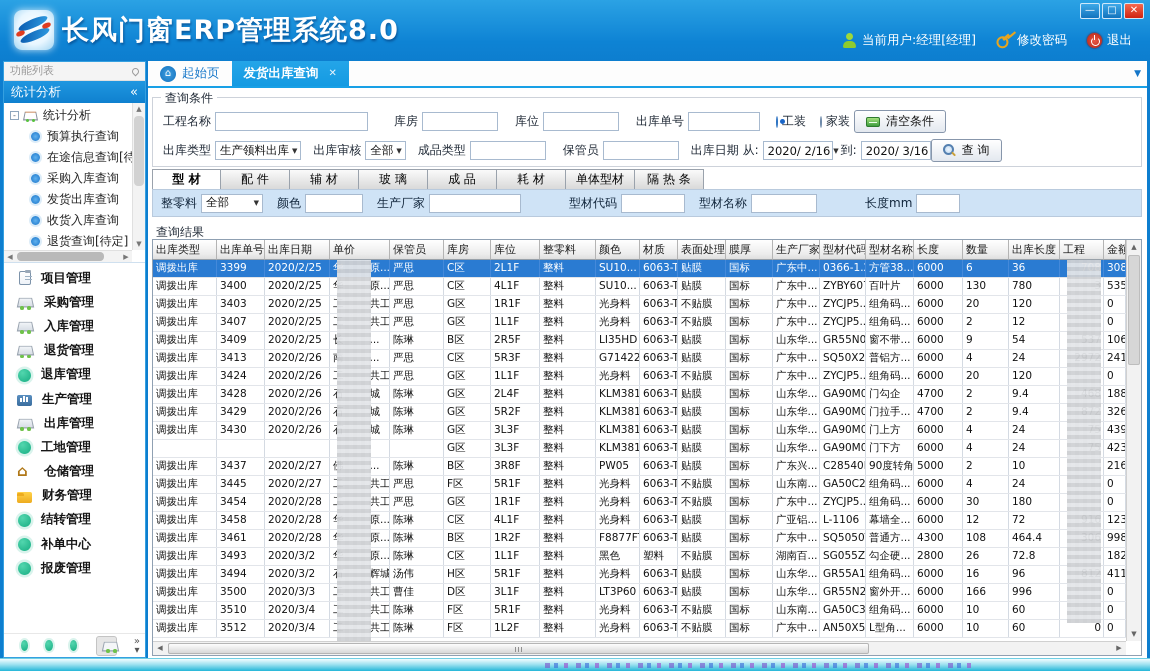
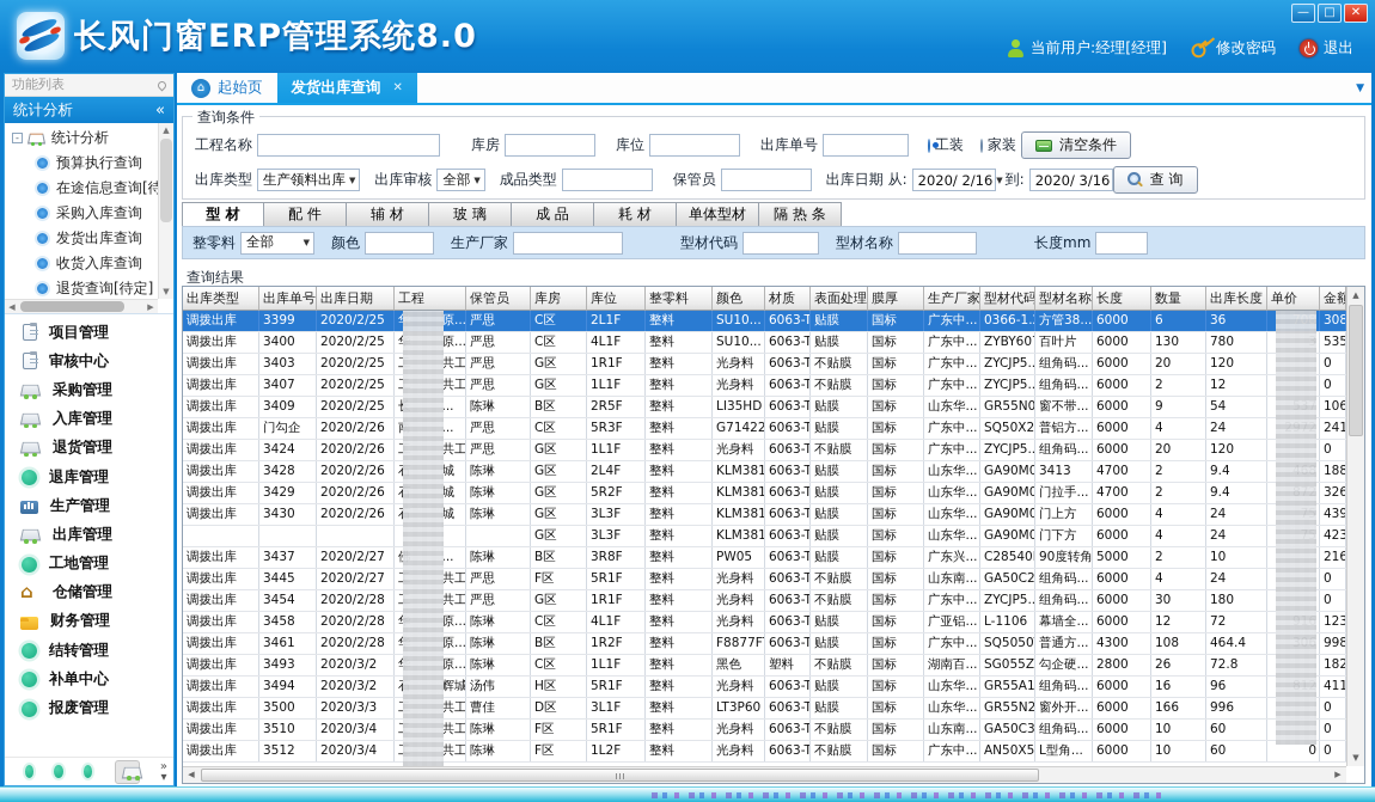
  长风门窗ERP管理系统8.0
  —
  □
  ✕
  当前用户:经理[经理]
  修改密码
  退出
  功能列表
  统计分析
  «
  -
  统计分析
  预算执行查询
  在途信息查询[待
  采购入库查询
  发货出库查询
  收货入库查询
  退货查询[待定]
  ▲
  ▼
  ◀
  ▶
  项目管理
+ 审核中心
  采购管理
  入库管理
  退货管理
  退库管理
  生产管理
  出库管理
  工地管理
  ⌂
  仓储管理
  财务管理
  结转管理
  补单中心
  报废管理
  »
  ▾
  ⌂
  起始页
  发货出库查询
  ✕
  ▼
  查询条件
  工程名称
  库房
  库位
  出库单号
  工装
  家装
  清空条件
  出库类型
  生产领料出库
  ▼
  出库审核
  全部
  ▼
  成品类型
  保管员
  出库日期 从:
  2020/ 2/16
  ▼
  到:
  2020/ 3/16
  查 询
  型 材
  配 件
  辅 材
  玻 璃
  成 品
  耗 材
  单体型材
  隔 热 条
  整零料
  全部
  ▼
  颜色
  生产厂家
  型材代码
  型材名称
  长度mm
  查询结果
  出库类型
  出库单号
  出库日期
- 单价
+ 工程
  保管员
  库房
  库位
  整零料
  颜色
  材质
  表面处理
  膜厚
  生产厂家
  型材代码
  型材名称
  长度
  数量
  出库长度
- 工程
+ 单价
  金额
  调拨出库
  3399
  2020/2/25
  原...
  严思
  C区
  2L1F
  整料
  SU10...
  6063-T
  贴膜
  国标
  广东中...
  0366-1.
  方管38...
  6000
  6
  36
  308
  调拨出库
  3400
  2020/2/25
  原...
  严思
  C区
  4L1F
  整料
  SU10...
  6063-T
  贴膜
  国标
  广东中...
  ZYBY60
  百叶片
  6000
  130
  780
  535
  调拨出库
  3403
  2020/2/25
  严思
  G区
  1R1F
  整料
  光身料
  6063-T
  不贴膜
  国标
  广东中...
  ZYCJP5..
  组角码...
  6000
  20
  120
  0
  调拨出库
  3407
  2020/2/25
  严思
  G区
  1L1F
  整料
  光身料
  6063-T
  不贴膜
  国标
  广东中...
  ZYCJP5..
  组角码...
  6000
  2
  12
  0
  调拨出库
  3409
  2020/2/25
  ...
  陈琳
  B区
  2R5F
  整料
  LI35HD
  6063-T
  贴膜
  国标
  山东华...
  GR55N0
  窗不带...
  6000
  9
  54
  106
  调拨出库
- 3413
+ 门勾企
  2020/2/26
  ...
  严思
  C区
  5R3F
  整料
  G71422
  6063-T
  贴膜
  国标
  广东中...
  普铝方...
  6000
  4
  24
  241
  调拨出库
  3424
  2020/2/26
  严思
  G区
  1L1F
  整料
  光身料
  6063-T
  不贴膜
  国标
  广东中...
  ZYCJP5..
  组角码...
  6000
  20
  120
  0
  调拨出库
  3428
  2020/2/26
  陈琳
  G区
  2L4F
  整料
  KLM381
  6063-T
  贴膜
  国标
  山东华...
  GA90M0
- 门勾企
+ 3413
  4700
  2
  9.4
  188
  调拨出库
  3429
  2020/2/26
  陈琳
  G区
  5R2F
  整料
  KLM381
  6063-T
  贴膜
  国标
  山东华...
  GA90M0
  门拉手...
  4700
  2
  9.4
  326
  调拨出库
  3430
  2020/2/26
  陈琳
  G区
  3L3F
  整料
  KLM381
  6063-T
  贴膜
  国标
  山东华...
  GA90M0
  门上方
  6000
  4
  24
  439
  G区
  3L3F
  整料
  KLM381
  6063-T
  贴膜
  国标
  山东华...
  GA90M0
  门下方
  6000
  4
  24
  423
  调拨出库
  3437
  2020/2/27
  ...
  陈琳
  B区
  3R8F
  整料
  PW05
  6063-T
  贴膜
  国标
  广东兴...
  C28540
  90度转角
  5000
  2
  10
  216
  调拨出库
  3445
  2020/2/27
  严思
  F区
  5R1F
  整料
  光身料
  6063-T
  不贴膜
  国标
  山东南...
  GA50C2
  组角码...
  6000
  4
  24
  0
  调拨出库
  3454
  2020/2/28
  严思
  G区
  1R1F
  整料
  光身料
  6063-T
  不贴膜
  国标
  广东中...
  ZYCJP5..
  组角码...
  6000
  30
  180
  0
  调拨出库
  3458
  2020/2/28
  原...
  陈琳
  C区
  4L1F
  整料
  光身料
  6063-T
  贴膜
  国标
  广亚铝...
  L-1106
  幕墙全...
  6000
  12
  72
  123
  调拨出库
  3461
  2020/2/28
  原...
  陈琳
  B区
  1R2F
  整料
  F8877F
  6063-T
  贴膜
  国标
  广东中...
  普通方...
  4300
  108
  464.4
  998
  调拨出库
  3493
  2020/3/2
  原...
  陈琳
  C区
  1L1F
  整料
  黑色
  塑料
  不贴膜
  国标
  湖南百...
  SG055Z
  勾企硬...
  2800
  26
  72.8
  182
  调拨出库
  3494
  2020/3/2
  汤伟
  H区
  5R1F
  整料
  光身料
  6063-T
  贴膜
  国标
  山东华...
  GR55A1
  组角码...
  6000
  16
  96
  411
  调拨出库
  3500
  2020/3/3
  曹佳
  D区
  3L1F
  整料
  LT3P60
  6063-T
  贴膜
  国标
  山东华...
  GR55N2
  窗外开...
  6000
  166
  996
  0
  调拨出库
  3510
  2020/3/4
  陈琳
  F区
  5R1F
  整料
  光身料
  6063-T
  不贴膜
  国标
  山东南...
  GA50C3
  组角码...
  6000
  10
  60
  0
  调拨出库
  3512
  2020/3/4
  陈琳
  F区
  1L2F
  整料
  光身料
  6063-T
  不贴膜
  国标
  广东中...
  L型角...
  6000
  10
  60
  0
  0
  ▲
  ▼
  ◀
  ▶
